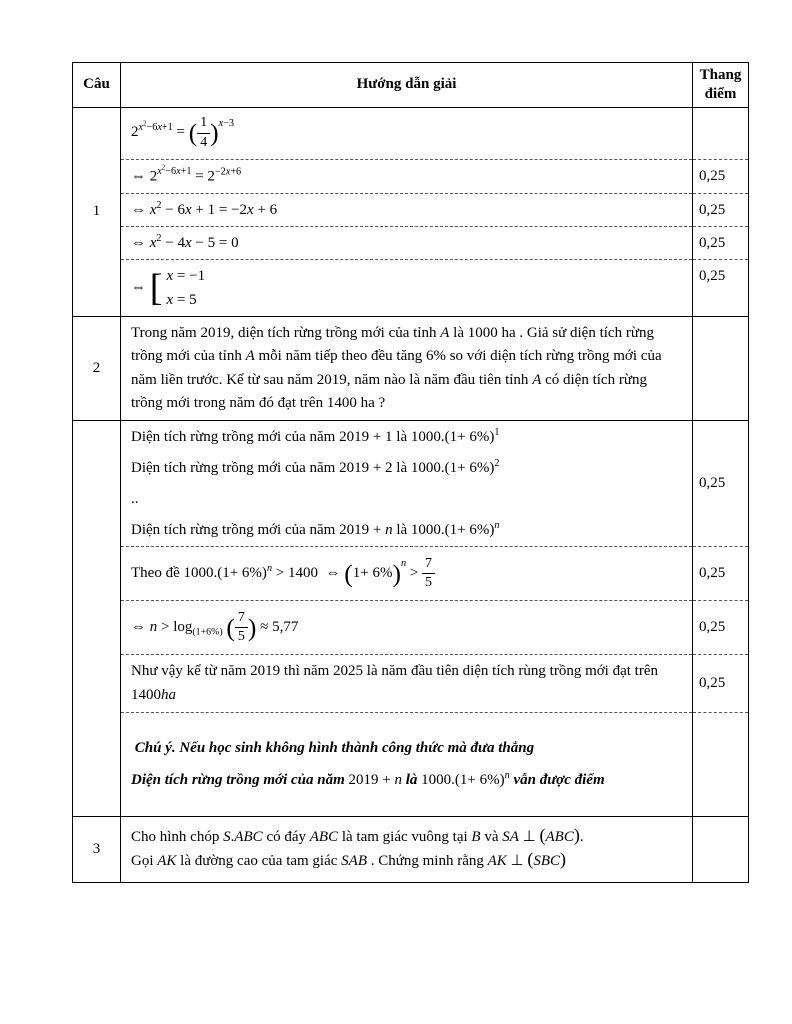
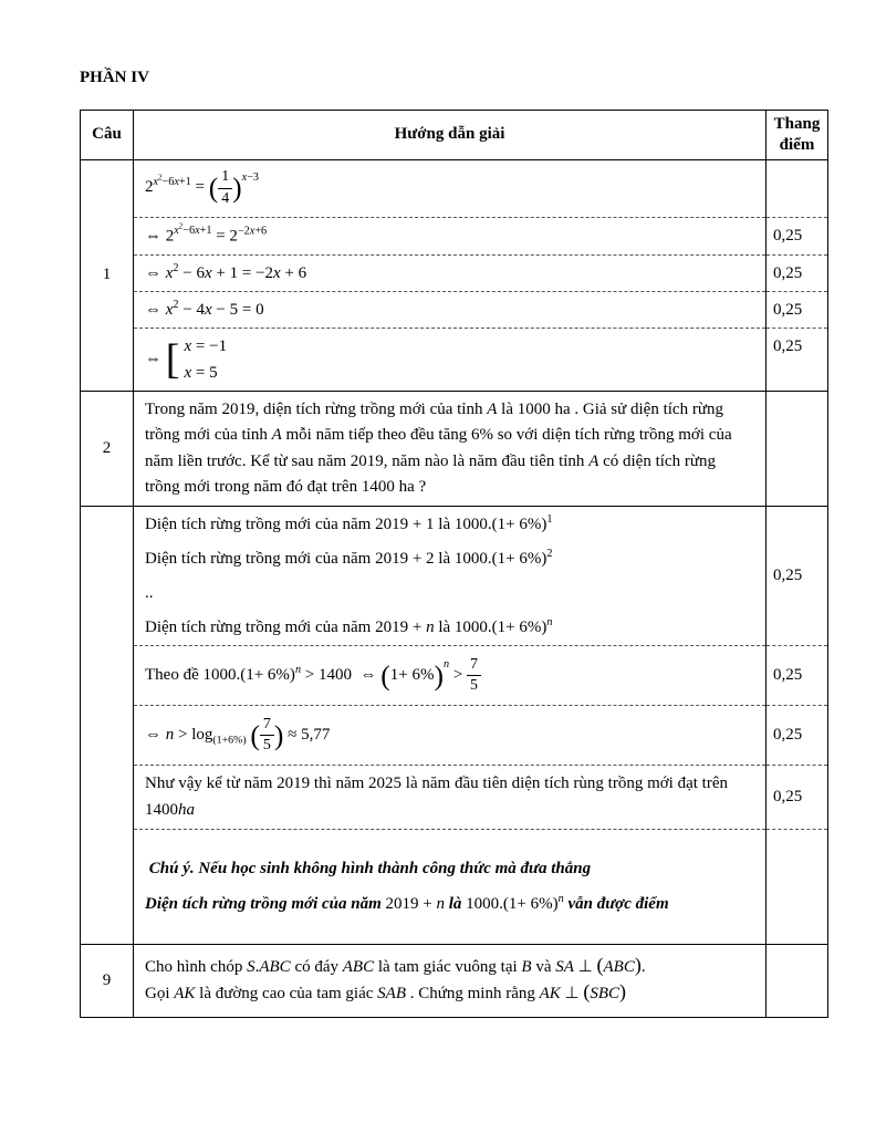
+ PHẦN IV
  Câu	Hướng dẫn giải	Thangđiểm
  1	2x −6x+1 = ( 14)x−3
  ⇔ 2x −6x+1 = 2−2x+6	0,25
  ⇔ x2 − 6x + 1 = −2x + 6	0,25
  ⇔ x2 − 4x − 5 = 0	0,25
  ⇔ [ x = −1x = 5	0,25
  2	Trong năm 2019, diện tích rừng trồng mới của tỉnh A là 1000 ha . Giả sử diện tích rừng trồng mới của tỉnh A mỗi năm tiếp theo đều tăng 6% so với diện tích rừng trồng mới của năm liền trước. Kể từ sau năm 2019, năm nào là năm đầu tiên tỉnh A có diện tích rừng trồng mới trong năm đó đạt trên 1400 ha ?
  	Diện tích rừng trồng mới của năm 2019 + 1 là 1000.(1+ 6%)1Diện tích rừng trồng mới của năm 2019 + 2 là 1000.(1+ 6%)2..Diện tích rừng trồng mới của năm 2019 + n là 1000.(1+ 6%)n	0,25
  Theo đề 1000.(1+ 6%)n > 1400 ⇔ (1+ 6%)n > 75	0,25
  ⇔ n > log(1+6%) ( 75) ≈ 5,77	0,25
  Như vậy kể từ năm 2019 thì năm 2025 là năm đầu tiên diện tích rùng trồng mới đạt trên 1400ha	0,25
  Chú ý. Nếu học sinh không hình thành công thức mà đưa thẳngDiện tích rừng trồng mới của năm 2019 + n là 1000.(1+ 6%)n vẫn được điểm
- 3	Cho hình chóp S.ABC có đáy ABC là tam giác vuông tại B và SA ⊥ (ABC).Gọi AK là đường cao của tam giác SAB . Chứng minh rằng AK ⊥ (SBC)
+ 9	Cho hình chóp S.ABC có đáy ABC là tam giác vuông tại B và SA ⊥ (ABC).Gọi AK là đường cao của tam giác SAB . Chứng minh rằng AK ⊥ (SBC)
